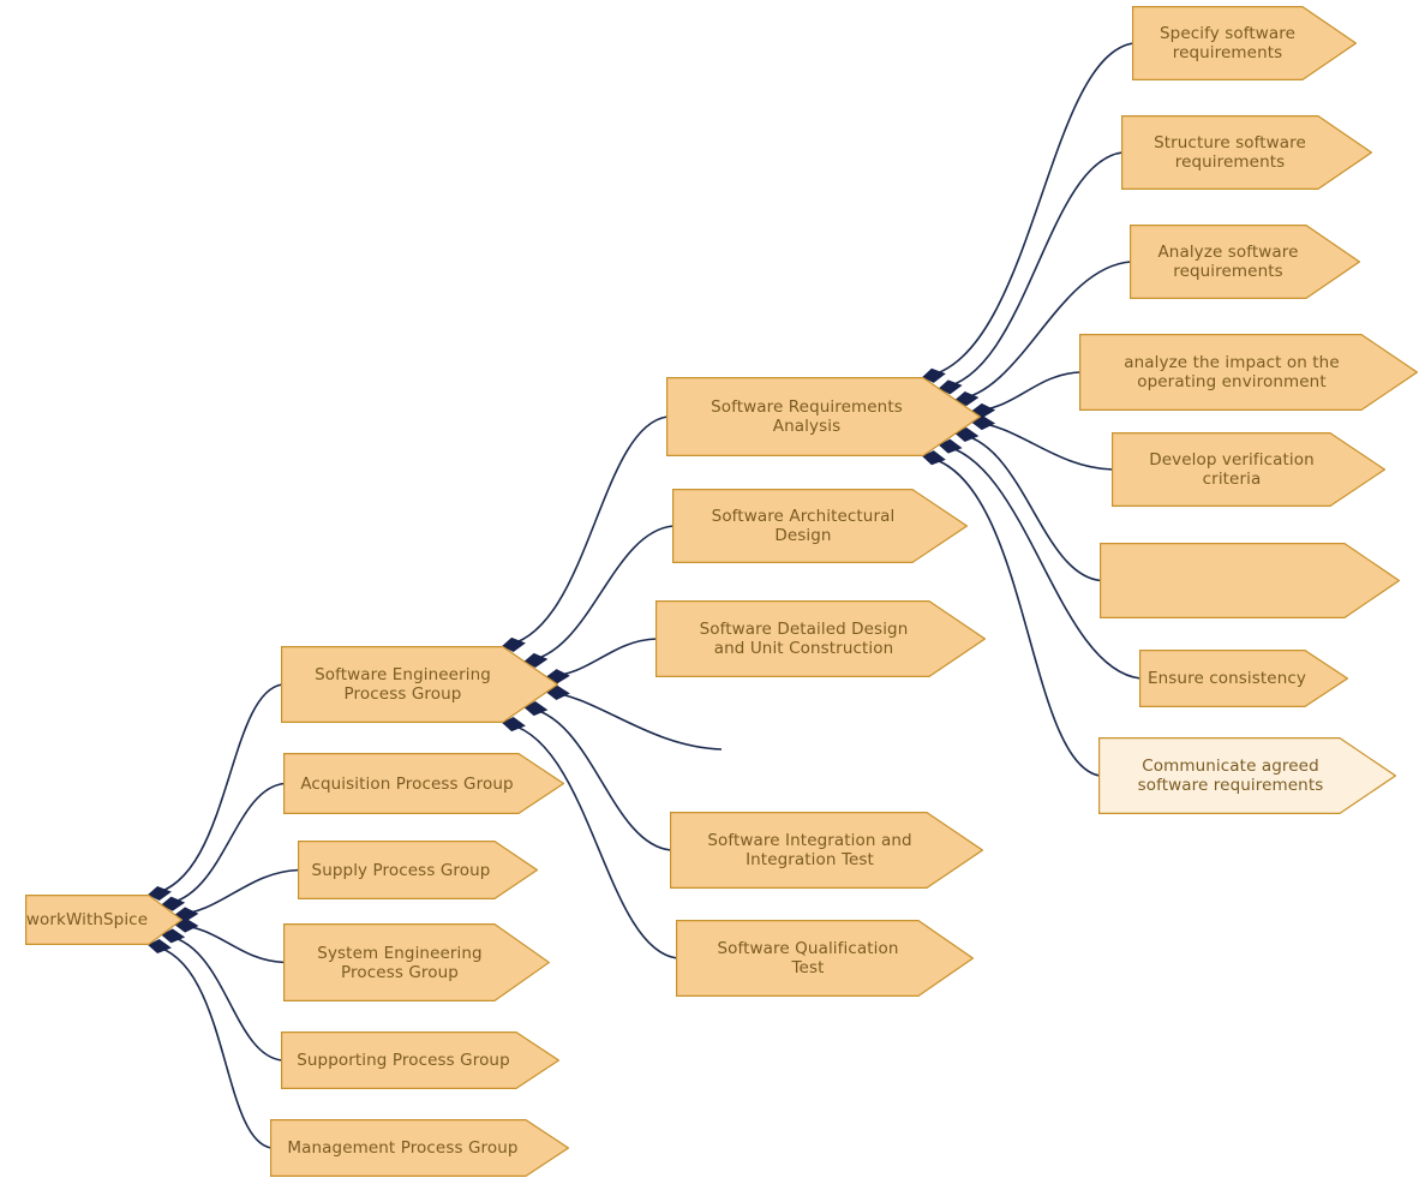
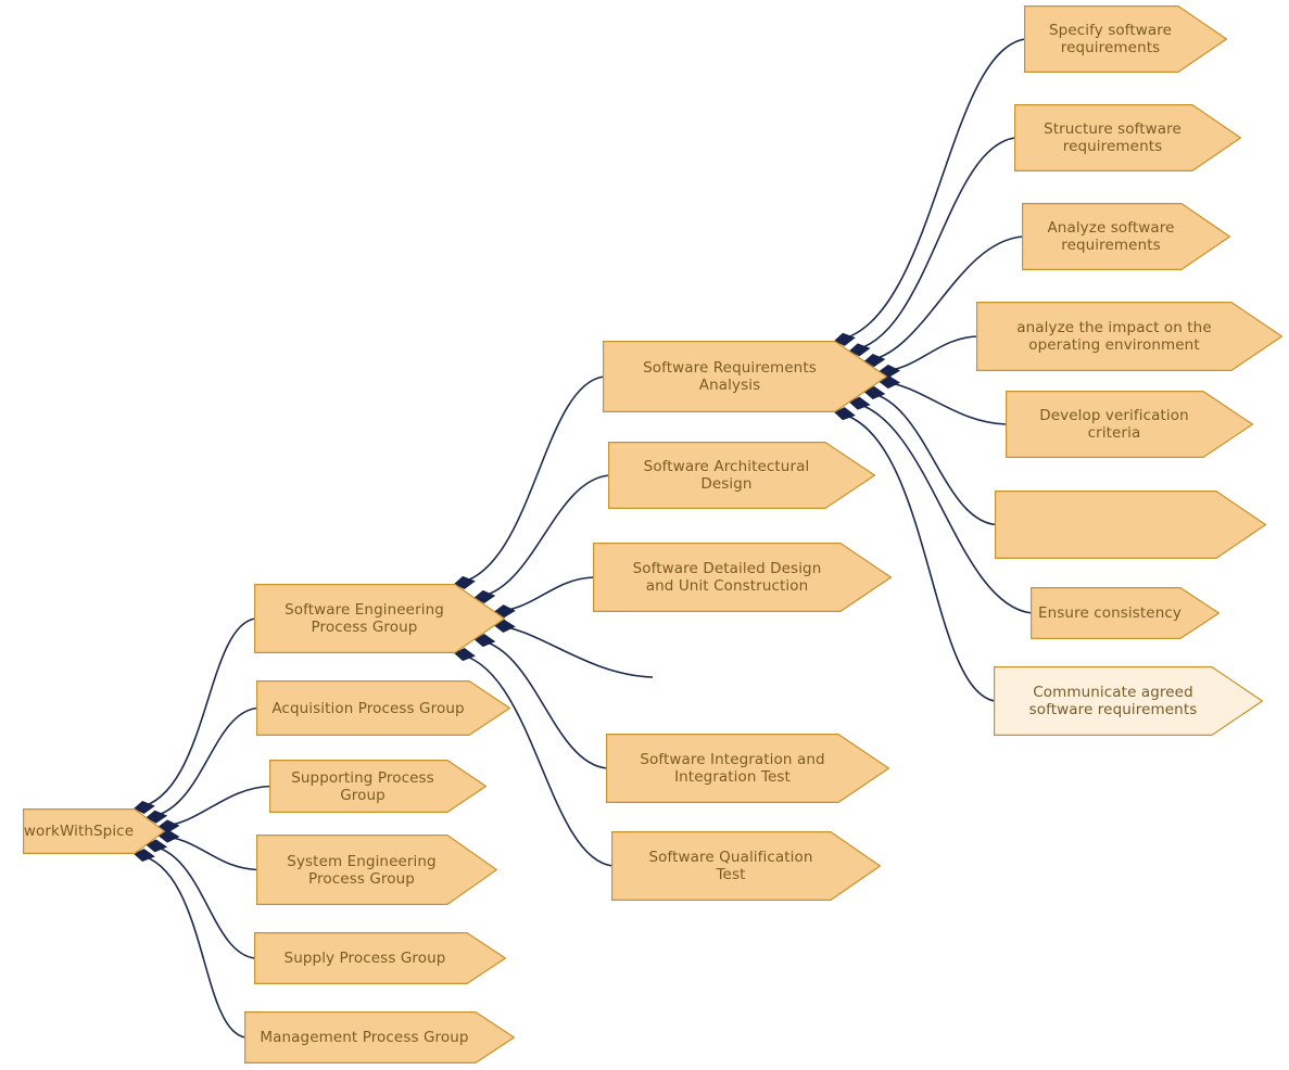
  workWithSpice
  Software Engineering
  Process Group
  Acquisition Process Group
- Supply Process Group
+ Supporting Process Group
  System Engineering
  Process Group
- Supporting Process Group
+ Supply Process Group
  Management Process Group
  Software Requirements
  Analysis
  Software Architectural
  Design
  Software Detailed Design
  and Unit Construction
  Software Integration and
  Integration Test
  Software Qualification
  Test
  Specify software
  requirements
  Structure software
  requirements
  Analyze software
  requirements
  analyze the impact on the
  operating environment
  Develop verification
  criteria
  Ensure consistency
  Communicate agreed
  software requirements
